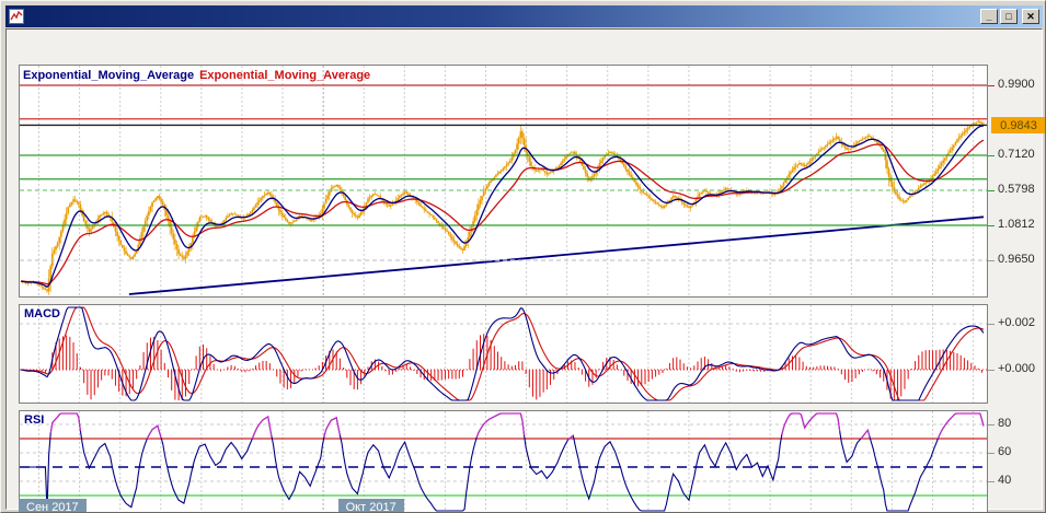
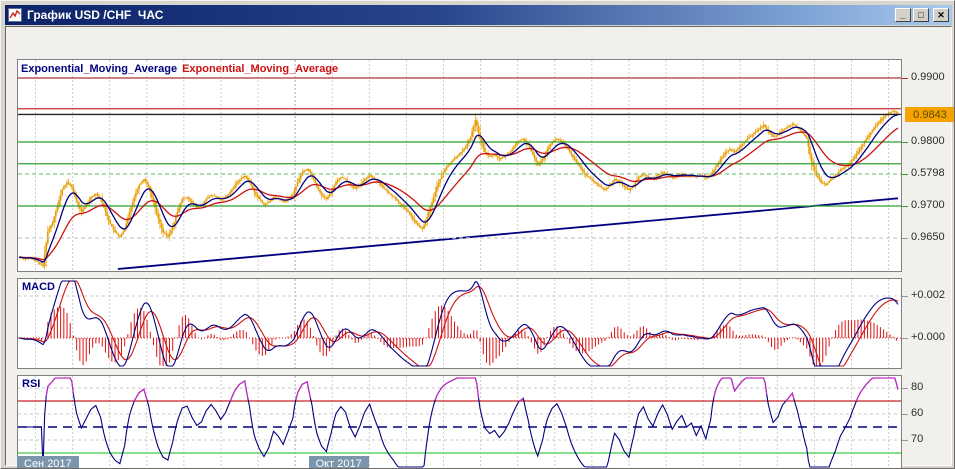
+ График USD /CHF ЧАС
  _
  □
  ✕
  Exponential_Moving_Average
  Exponential_Moving_Average
  MACD
  RSI
  0.9900
- 0.7120
+ 0.9800
  0.5798
- 1.0812
+ 0.9700
  0.9650
  +0.002
  +0.000
  80
  60
- 40
+ 70
  0.9843
  Сен 2017
  Окт 2017
